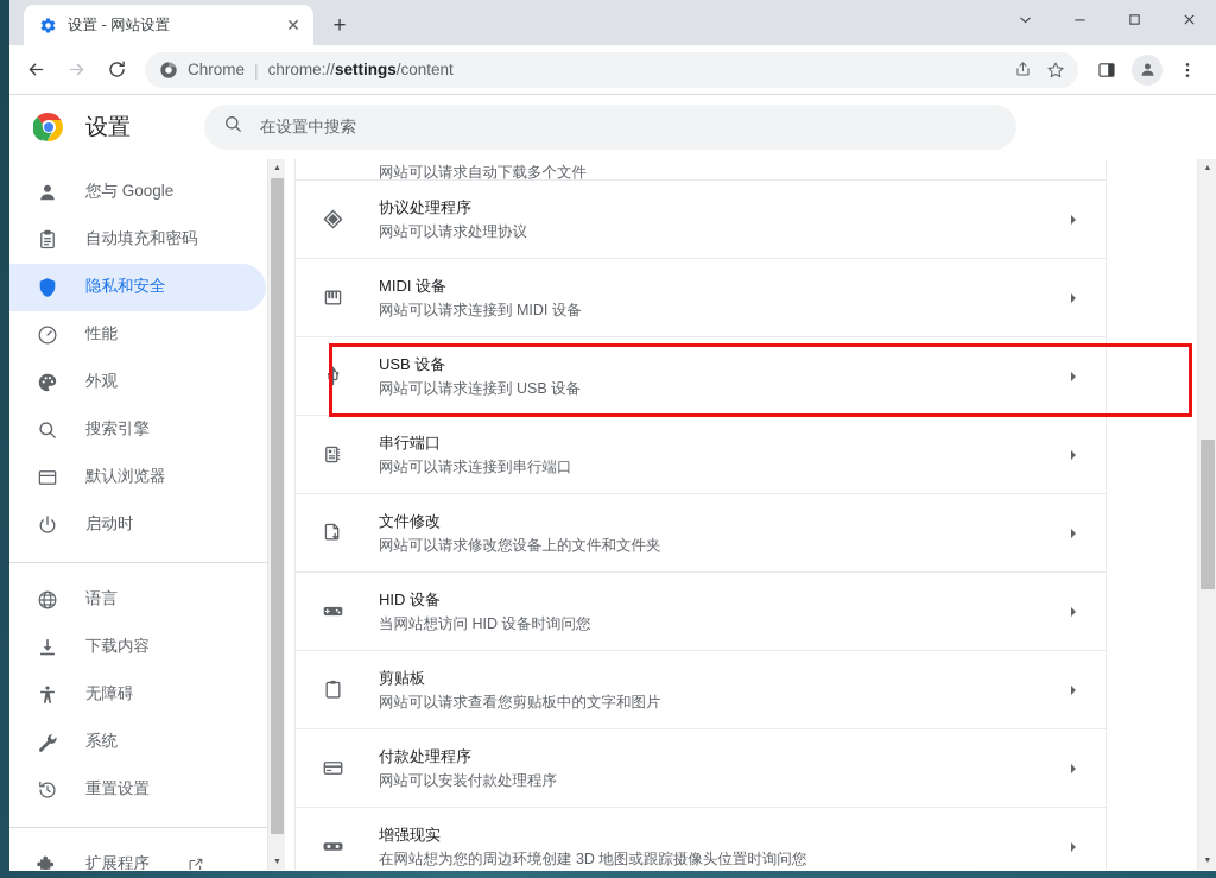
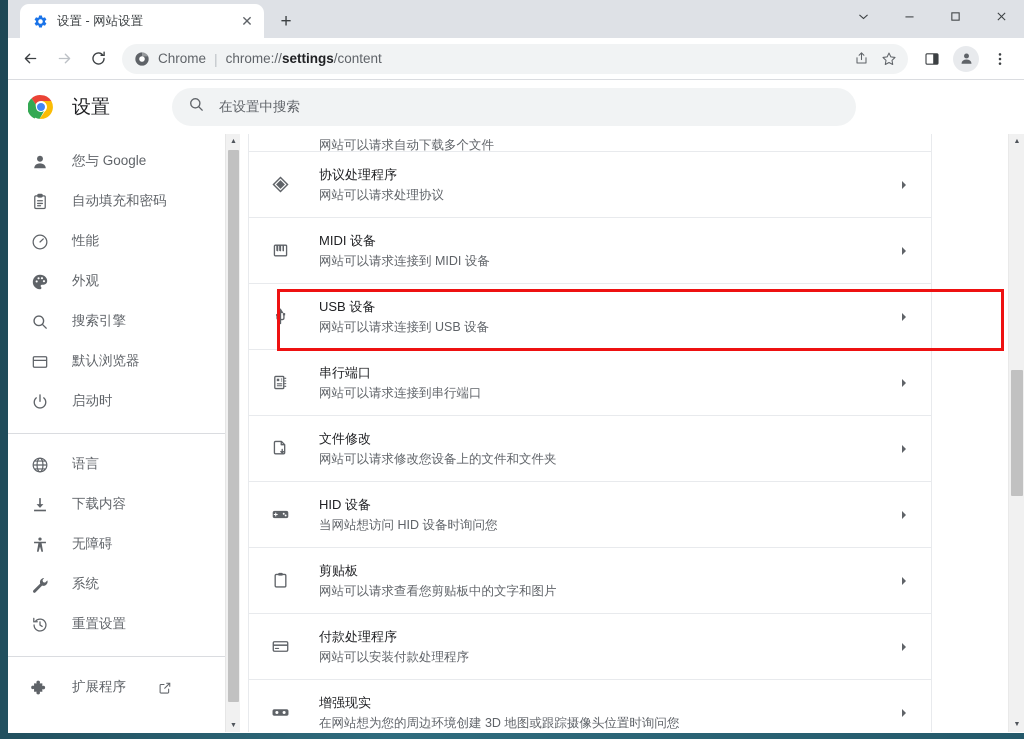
  设置 - 网站设置
  ✕
  +
  Chrome
  |
  chrome://settings/content
  设置
  在设置中搜索
  您与 Google
  自动填充和密码
- 隐私和安全
  性能
  外观
  搜索引擎
  默认浏览器
  启动时
  语言
  下载内容
  无障碍
  系统
  重置设置
  扩展程序
  网站可以请求自动下载多个文件
  协议处理程序
  网站可以请求处理协议
  MIDI 设备
  网站可以请求连接到 MIDI 设备
  USB 设备
  网站可以请求连接到 USB 设备
  串行端口
  网站可以请求连接到串行端口
  文件修改
  网站可以请求修改您设备上的文件和文件夹
  HID 设备
  当网站想访问 HID 设备时询问您
  剪贴板
  网站可以请求查看您剪贴板中的文字和图片
  付款处理程序
  网站可以安装付款处理程序
  增强现实
  在网站想为您的周边环境创建 3D 地图或跟踪摄像头位置时询问您
